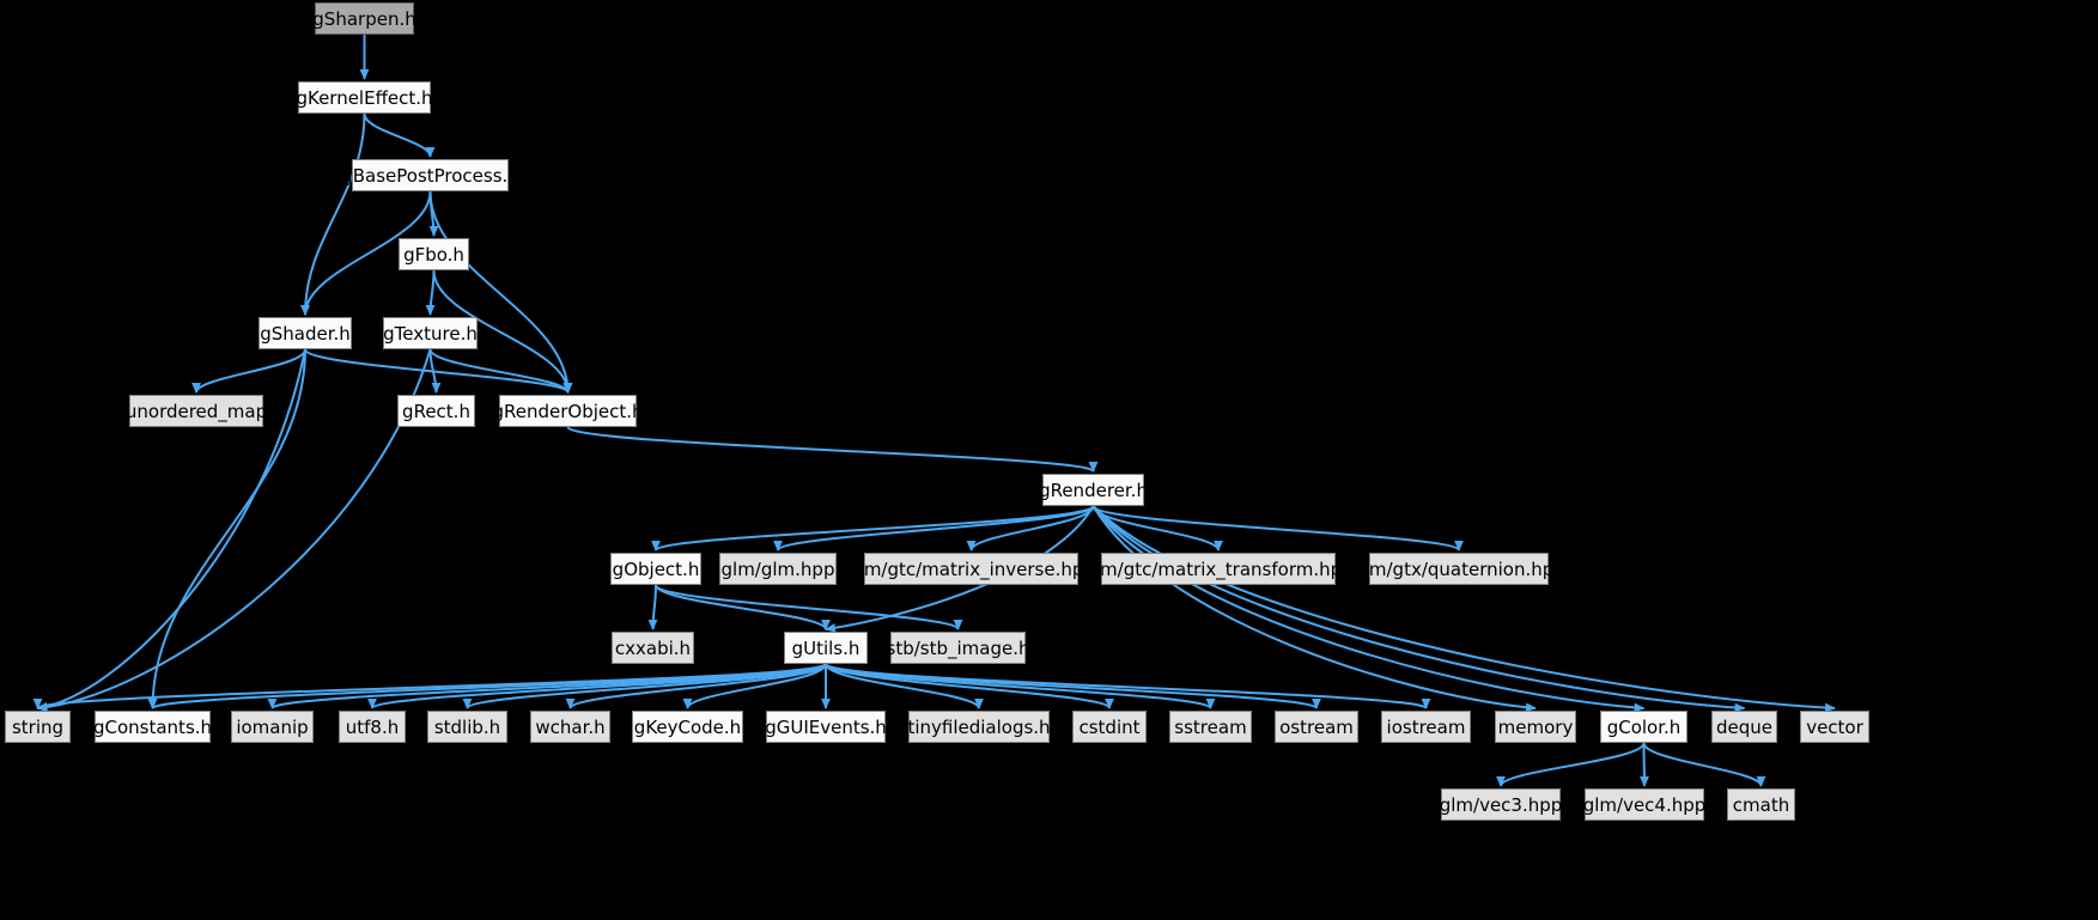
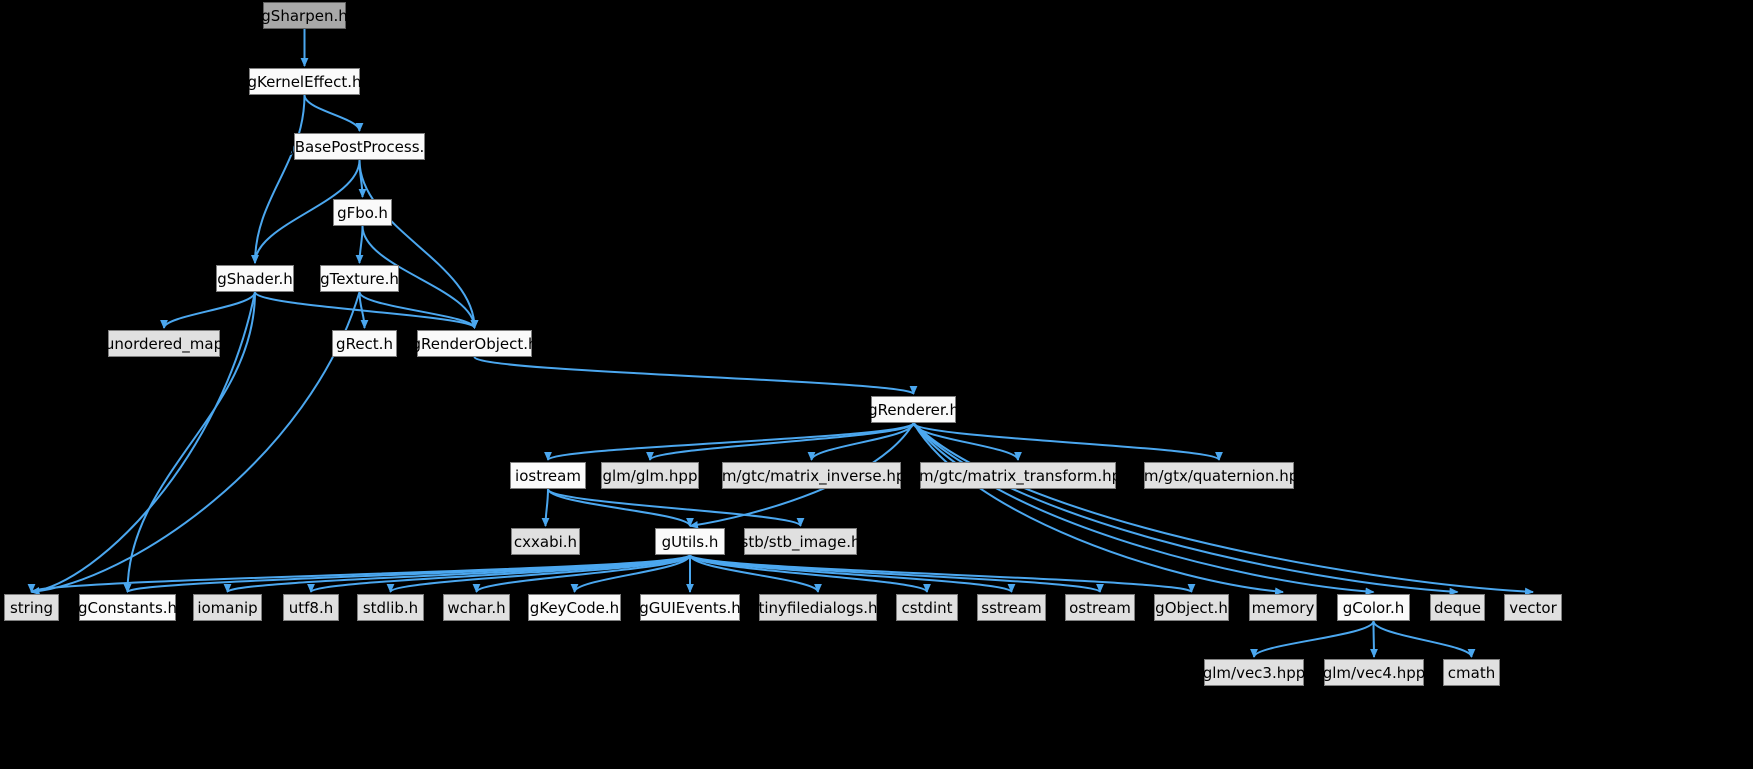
  gSharpen.h
  gKernelEffect.h
  gBasePostProcess.h
  gFbo.h
  gShader.h
  gTexture.h
  unordered_map
  gRect.h
  gRenderObject.h
  gRenderer.h
- gObject.h
+ iostream
  glm/glm.hpp
  glm/gtc/matrix_inverse.hpp
  glm/gtc/matrix_transform.hpp
  glm/gtx/quaternion.hpp
  cxxabi.h
  gUtils.h
  stb/stb_image.h
  string
  gConstants.h
  iomanip
  utf8.h
  stdlib.h
  wchar.h
  gKeyCode.h
  gGUIEvents.h
  tinyfiledialogs.h
  cstdint
  sstream
  ostream
- iostream
+ gObject.h
  memory
  gColor.h
  deque
  vector
  glm/vec3.hpp
  glm/vec4.hpp
  cmath
